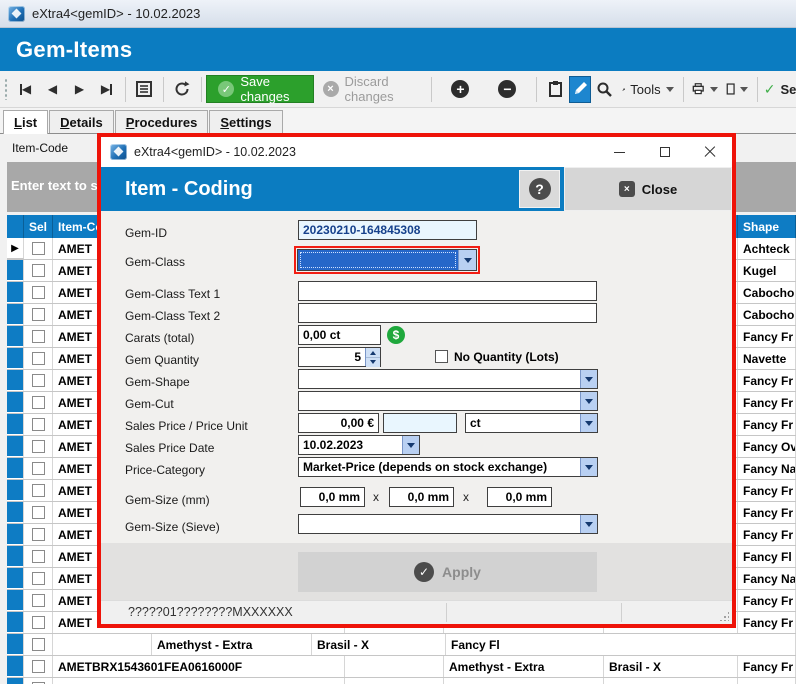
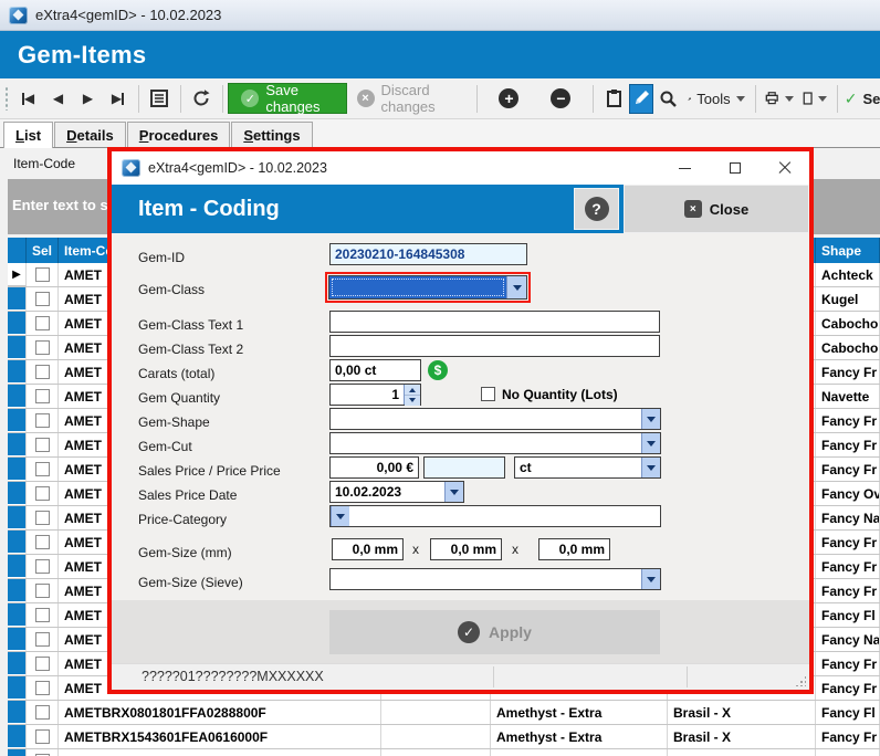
  eXtra4<gemID> - 10.02.2023
  Gem-Items
  ◀
  ◀
  ▶
  ▶
  ✓
  Save changes
  ×
  Discard changes
  +
  −
  Tools
  ✓
  Se
  List
  Details
  Procedures
  Settings
  Item-Code
  Enter text to s
  Sel
  Shape
  ▶
  AMET
  Achteck
  AMET
  Kugel
  AMET
  Cabocho
  AMET
  Cabocho
  AMET
  Fancy Fr
  AMET
  Navette
  AMET
  Fancy Fr
  AMET
  Fancy Fr
  AMET
  Fancy Fr
  AMET
  Fancy Ov
  AMET
  Fancy Na
  AMET
  Fancy Fr
  AMET
  Fancy Fr
  AMET
  Fancy Fr
  AMET
  Fancy Fl
  AMET
  Fancy Na
  AMET
  Fancy Fr
  AMET
  Fancy Fr
+ AMETBRX0801801FFA0288800F
  Amethyst - Extra
  Brasil - X
  Fancy Fl
  AMETBRX1543601FEA0616000F
  Amethyst - Extra
  Brasil - X
  Fancy Fr
  eXtra4<gemID> - 10.02.2023
  Item - Coding
  ?
  ×
  Close
  Gem-ID
  20230210-164845308
  Gem-Class
  Gem-Class Text 1
  Gem-Class Text 2
  Carats (total)
  0,00 ct
  $
  Gem Quantity
- 5
+ 1
  No Quantity (Lots)
  Gem-Shape
  Gem-Cut
- Sales Price / Price Unit
+ Sales Price / Price Price
  0,00 €
  ct
  Sales Price Date
  10.02.2023
  Price-Category
- Market-Price (depends on stock exchange)
  Gem-Size (mm)
  0,0 mm
  x
  0,0 mm
  x
  0,0 mm
  Gem-Size (Sieve)
  ✓
  Apply
  ?????01????????MXXXXXX
